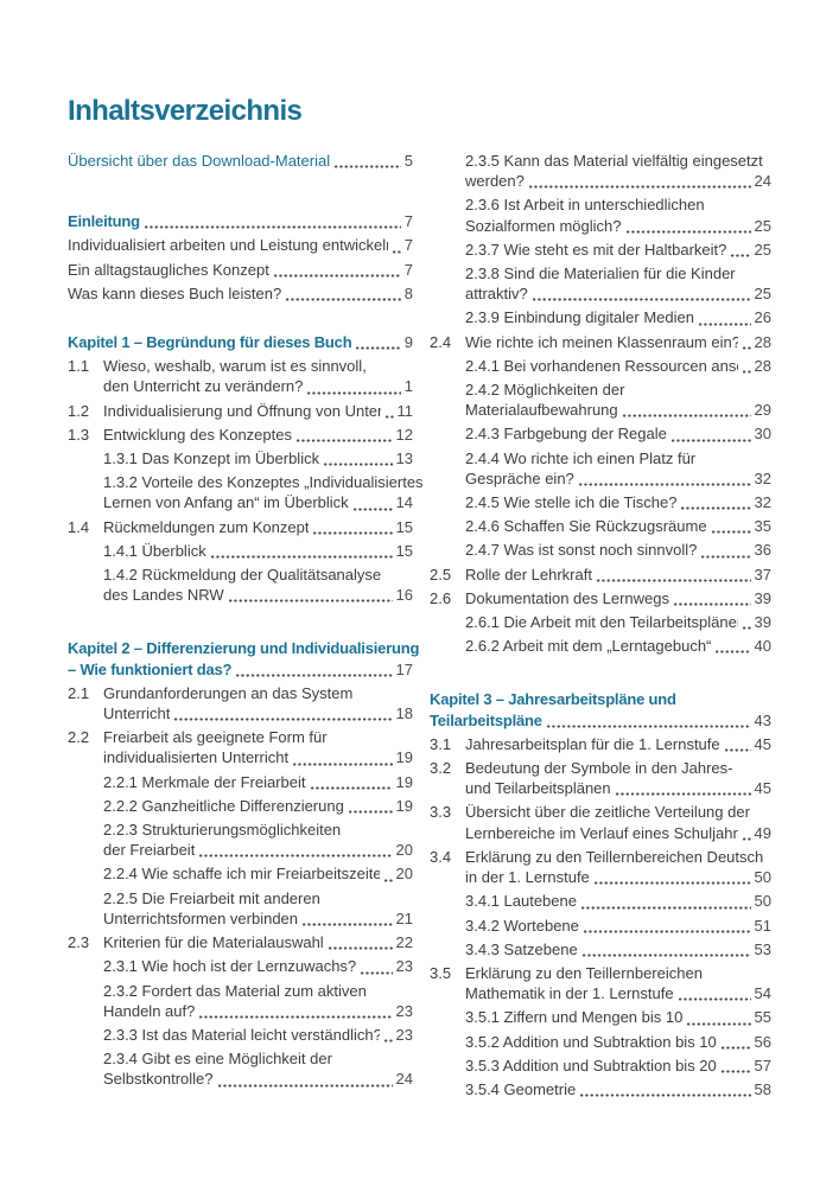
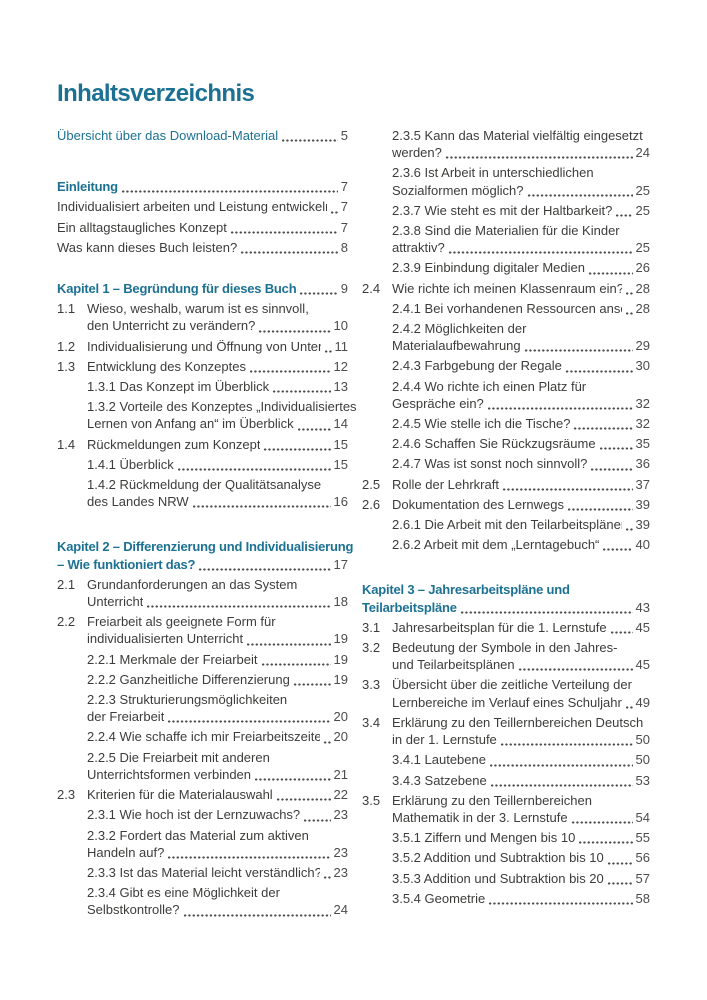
  Inhaltsverzeichnis
  Übersicht über das Download-Material
  5
  Einleitung
  7
  Individualisiert arbeiten und Leistung entwickel
  7
  Ein alltagstaugliches Konzept
  7
  Was kann dieses Buch leisten?
  8
  Kapitel 1 – Begründung für dieses Buch
  9
  1.1
  Wieso, weshalb, warum ist es sinnvoll,
  den Unterricht zu verändern?
- 1
+ 10
  1.2
  Individualisierung und Öffnung von Unter
  11
  1.3
  Entwicklung des Konzeptes
  12
  1.3.1 Das Konzept im Überblick
  13
  1.3.2 Vorteile des Konzeptes „Individualisiertes
  Lernen von Anfang an“ im Überblick
  14
  1.4
  Rückmeldungen zum Konzept
  15
  1.4.1 Überblick
  15
  1.4.2 Rückmeldung der Qualitätsanalyse
  des Landes NRW
  16
  Kapitel 2 – Differenzierung und Individualisierung
  – Wie funktioniert das?
  17
  2.1
  Grundanforderungen an das System
  Unterricht
  18
  2.2
  Freiarbeit als geeignete Form für
  individualisierten Unterricht
  19
  2.2.1 Merkmale der Freiarbeit
  19
  2.2.2 Ganzheitliche Differenzierung
  19
  2.2.3 Strukturierungsmöglichkeiten
  der Freiarbeit
  20
  2.2.4 Wie schaffe ich mir Freiarbeitszeite
  20
  2.2.5 Die Freiarbeit mit anderen
  Unterrichtsformen verbinden
  21
  2.3
  Kriterien für die Materialauswahl
  22
  2.3.1 Wie hoch ist der Lernzuwachs?
  23
  2.3.2 Fordert das Material zum aktiven
  Handeln auf?
  23
  2.3.3 Ist das Material leicht verständlich?
  23
  2.3.4 Gibt es eine Möglichkeit der
  Selbstkontrolle?
  24
  2.3.5 Kann das Material vielfältig eingesetzt
  werden?
  24
  2.3.6 Ist Arbeit in unterschiedlichen
  Sozialformen möglich?
  25
  2.3.7 Wie steht es mit der Haltbarkeit?
  25
  2.3.8 Sind die Materialien für die Kinder
  attraktiv?
  25
  2.3.9 Einbindung digitaler Medien
  26
  2.4
  Wie richte ich meinen Klassenraum ein?
  28
  2.4.1 Bei vorhandenen Ressourcen ans
  28
  2.4.2 Möglichkeiten der
  Materialaufbewahrung
  29
  2.4.3 Farbgebung der Regale
  30
  2.4.4 Wo richte ich einen Platz für
  Gespräche ein?
  32
  2.4.5 Wie stelle ich die Tische?
  32
  2.4.6 Schaffen Sie Rückzugsräume
  35
  2.4.7 Was ist sonst noch sinnvoll?
  36
  2.5
  Rolle der Lehrkraft
  37
  2.6
  Dokumentation des Lernwegs
  39
  2.6.1 Die Arbeit mit den Teilarbeitspläne
  39
  2.6.2 Arbeit mit dem „Lerntagebuch“
  40
  Kapitel 3 – Jahresarbeitspläne und
  Teilarbeitspläne
  43
  3.1
  Jahresarbeitsplan für die 1. Lernstufe
  45
  3.2
  Bedeutung der Symbole in den Jahres-
  und Teilarbeitsplänen
  45
  3.3
  Übersicht über die zeitliche Verteilung der
  Lernbereiche im Verlauf eines Schuljahr
  49
  3.4
  Erklärung zu den Teillernbereichen Deutsch
  in der 1. Lernstufe
  50
  3.4.1 Lautebene
  50
- 3.4.2 Wortebene
- 51
  3.4.3 Satzebene
  53
  3.5
  Erklärung zu den Teillernbereichen
- Mathematik in der 1. Lernstufe
+ Mathematik in der 3. Lernstufe
  54
  3.5.1 Ziffern und Mengen bis 10
  55
  3.5.2 Addition und Subtraktion bis 10
  56
  3.5.3 Addition und Subtraktion bis 20
  57
  3.5.4 Geometrie
  58
